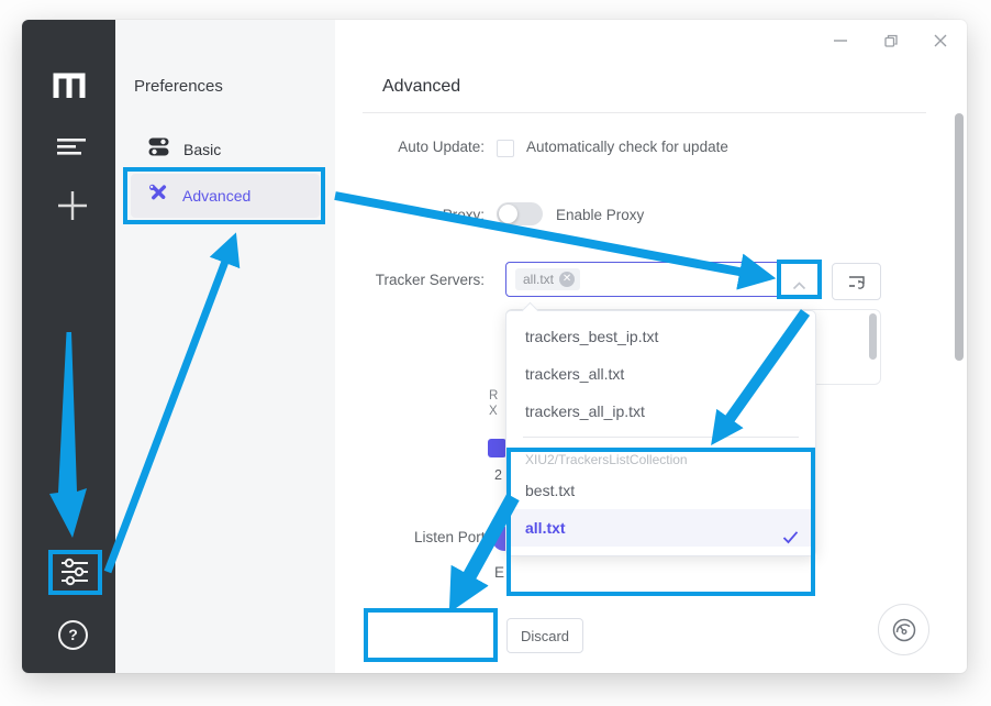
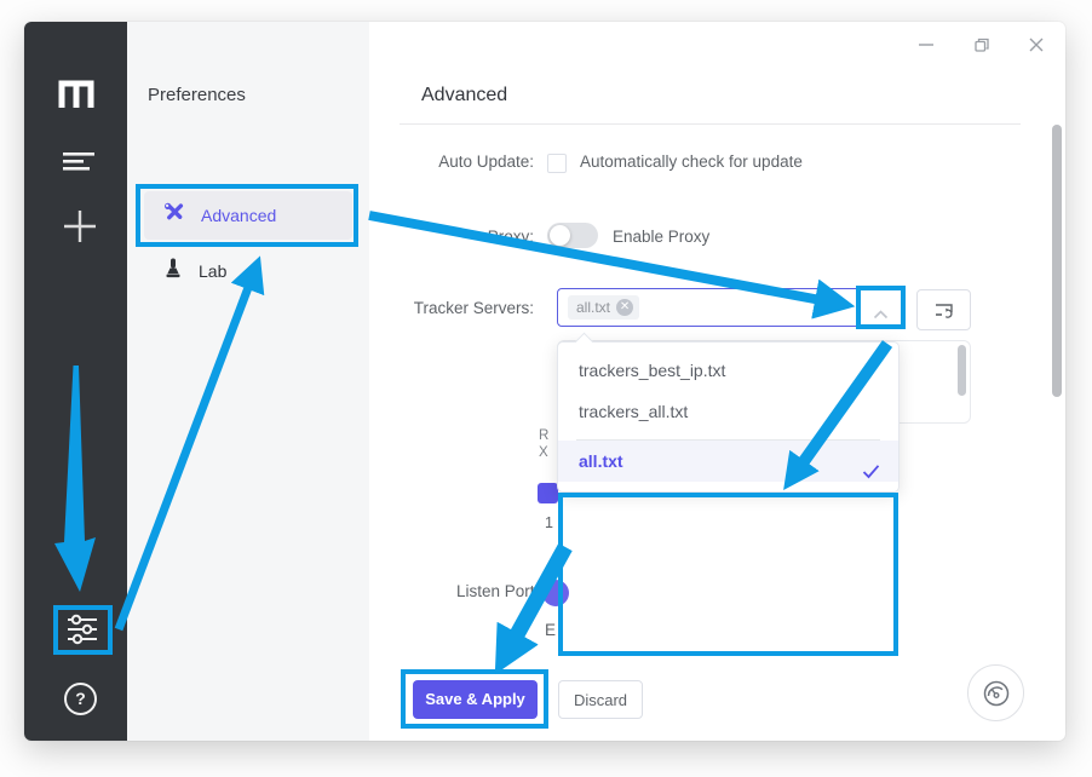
  ?
  Preferences
- Basic
  Advanced
+ Lab
  Advanced
  Auto Update:
  Automatically check for update
  Enable Proxy
  Tracker Servers:
  all.txt
  ✕
  R
  X
- 2
+ 1
  Listen Por
  E
  trackers_best_ip.txt
  trackers_all.txt
- trackers_all_ip.txt
- XIU2/TrackersListCollection
- best.txt
  all.txt
+ Save & Apply
  Discard
